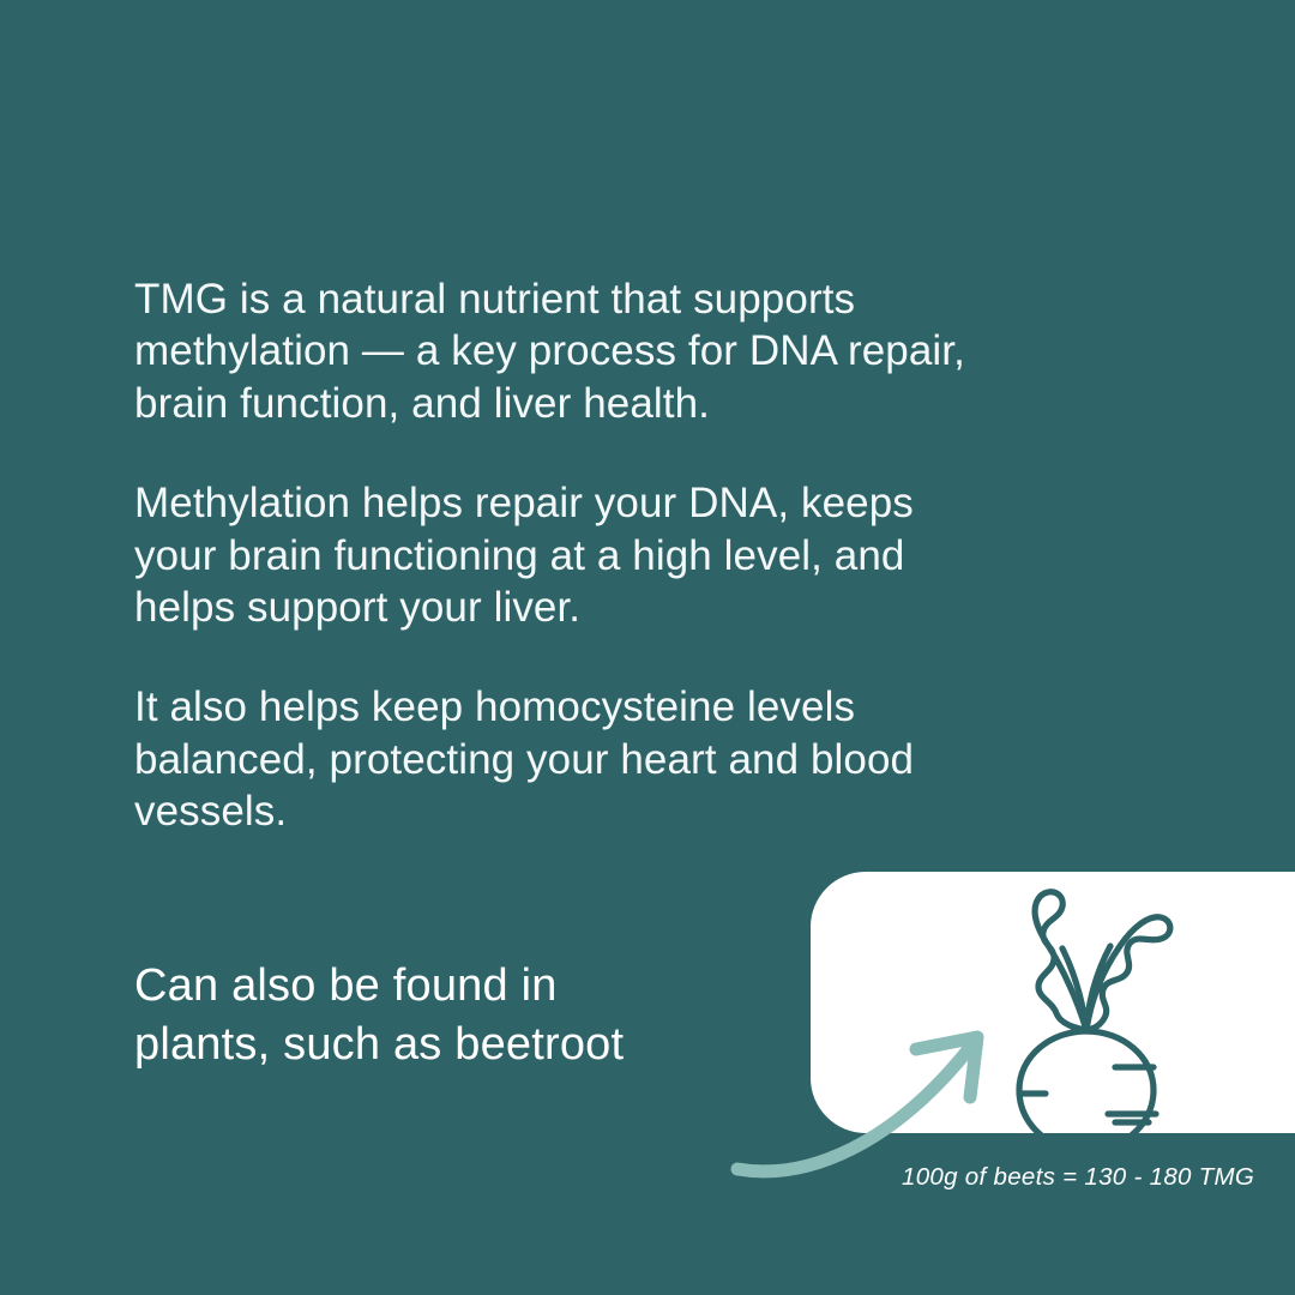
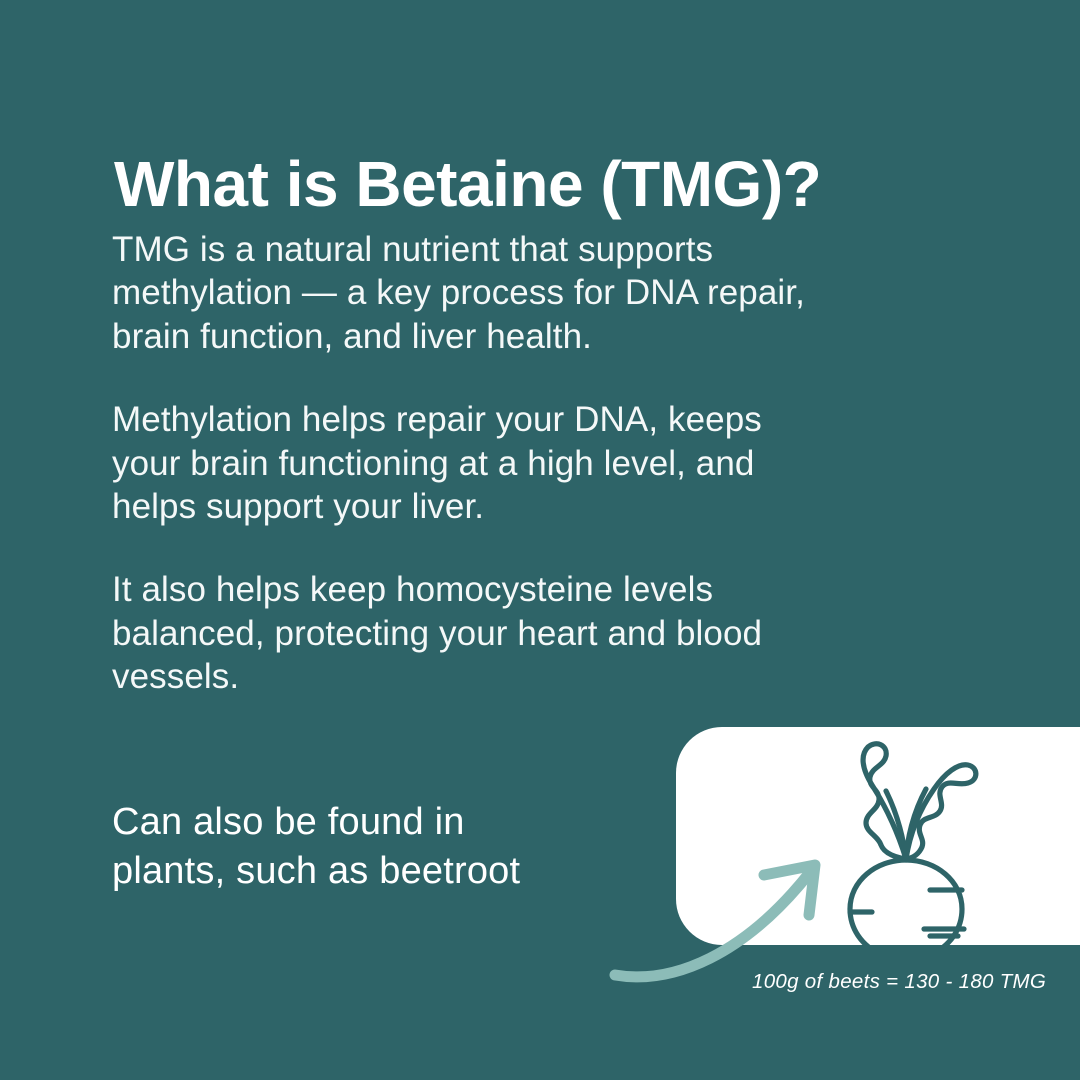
+ What is Betaine (TMG)?
  TMG is a natural nutrient that supports
  methylation — a key process for DNA repair,
  brain function, and liver health.
  Methylation helps repair your DNA, keeps
  your brain functioning at a high level, and
  helps support your liver.
  It also helps keep homocysteine levels
  balanced, protecting your heart and blood
  vessels.
  Can also be found in
  plants, such as beetroot
  100g of beets = 130 - 180 TMG
